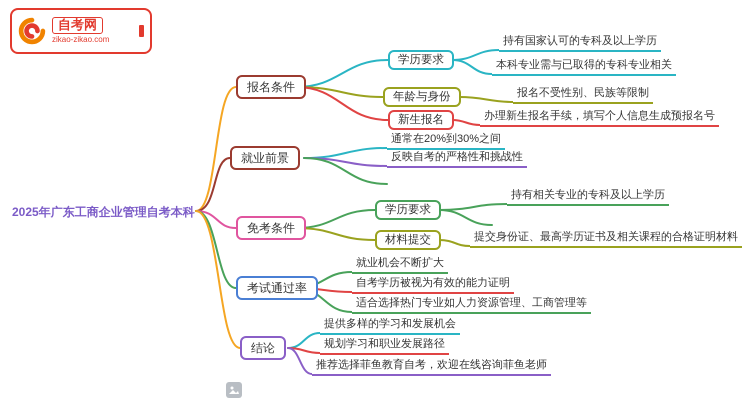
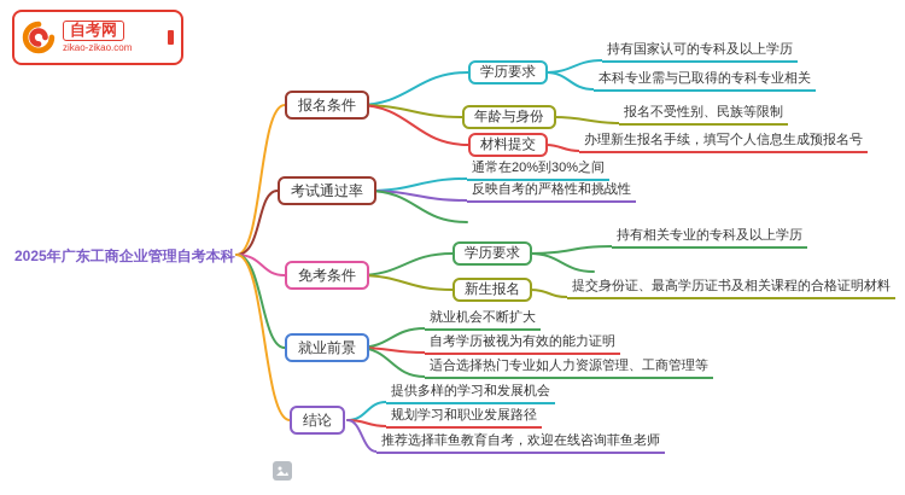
  自考网
  zikao-zikao.com
  2025年广东工商企业管理自考本科
  报名条件
- 就业前景
+ 考试通过率
  免考条件
- 考试通过率
+ 就业前景
  结论
  学历要求
  年龄与身份
- 新生报名
+ 材料提交
  学历要求
- 材料提交
+ 新生报名
  持有国家认可的专科及以上学历
  本科专业需与已取得的专科专业相关
  报名不受性别、民族等限制
  办理新生报名手续，填写个人信息生成预报名号
  通常在20%到30%之间
  反映自考的严格性和挑战性
  持有相关专业的专科及以上学历
  提交身份证、最高学历证书及相关课程的合格证明材料
  就业机会不断扩大
  自考学历被视为有效的能力证明
  适合选择热门专业如人力资源管理、工商管理等
  提供多样的学习和发展机会
  规划学习和职业发展路径
  推荐选择菲鱼教育自考，欢迎在线咨询菲鱼老师
